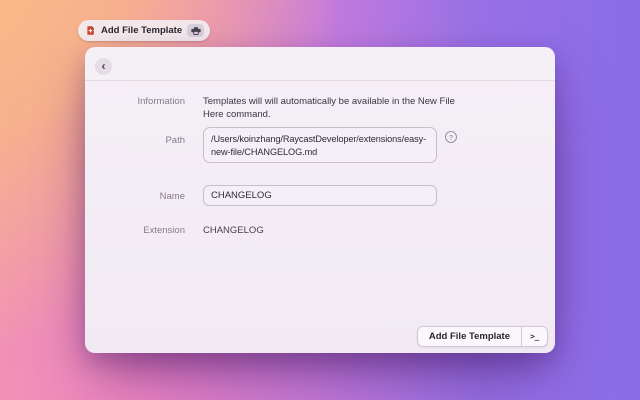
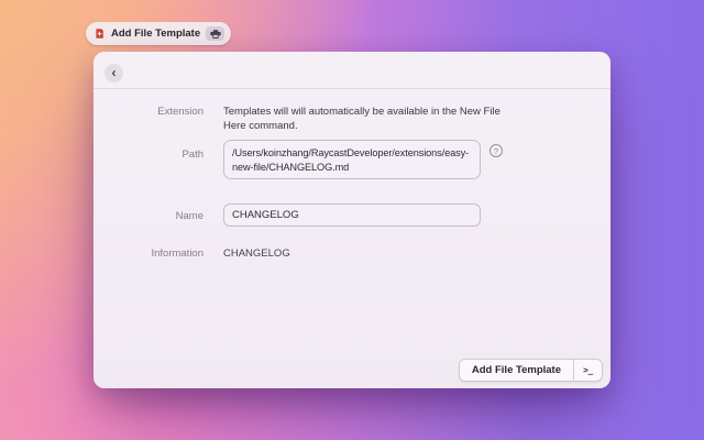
  Add File Template
  ‹
- Information
+ Extension
  Templates will will automatically be available in the New File Here command.
  Path
  ?
  Name
  CHANGELOG
- Extension
+ Information
  CHANGELOG
  Add File Template
  >_
